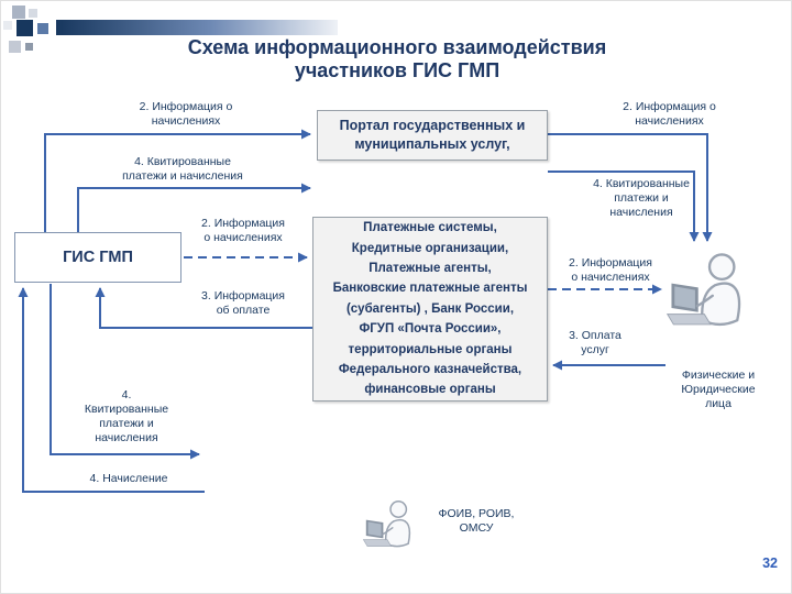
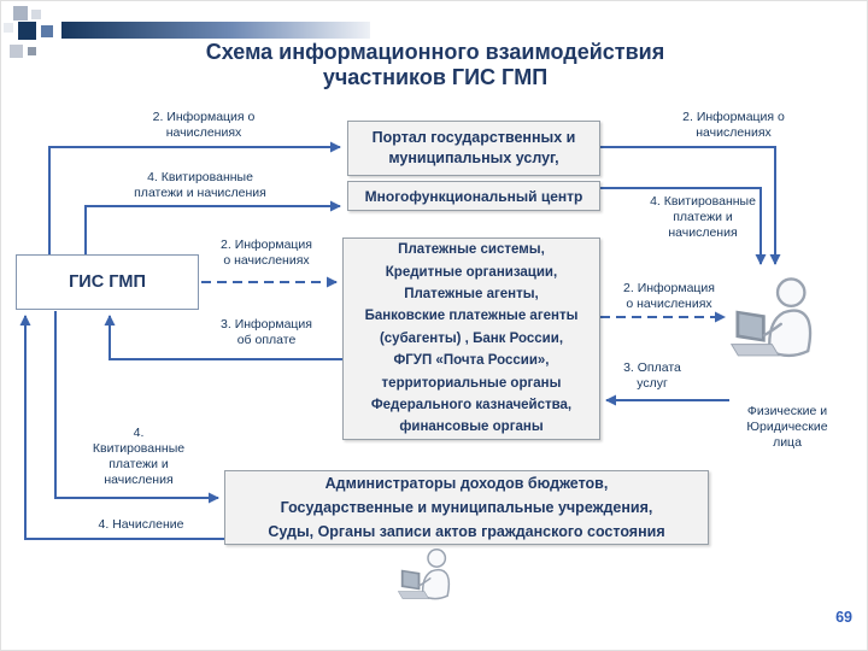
  Схема информационного взаимодействия
  участников ГИС ГМП
  Портал государственных и
  муниципальных услуг,
+ Многофункциональный центр
  ГИС ГМП
  Платежные системы,
  Кредитные организации,
  Платежные агенты,
  Банковские платежные агенты
  (субагенты) , Банк России,
  ФГУП «Почта России»,
  территориальные органы
  Федерального казначейства,
  финансовые органы
+ Администраторы доходов бюджетов,
+ Государственные и муниципальные учреждения,
+ Суды, Органы записи актов гражданского состояния
  2. Информация о
  начислениях
  4. Квитированные
  платежи и начисления
  2. Информация о
  начислениях
  4. Квитированные
  платежи и
  начисления
  2. Информация
  о начислениях
  3. Информация
  об оплате
  2. Информация
  о начислениях
  3. Оплата
  услуг
  Физические и
  Юридические
  лица
  4.
  Квитированные
  платежи и
  начисления
  4. Начисление
- ФОИВ, РОИВ,
- ОМСУ
- 32
+ 69
